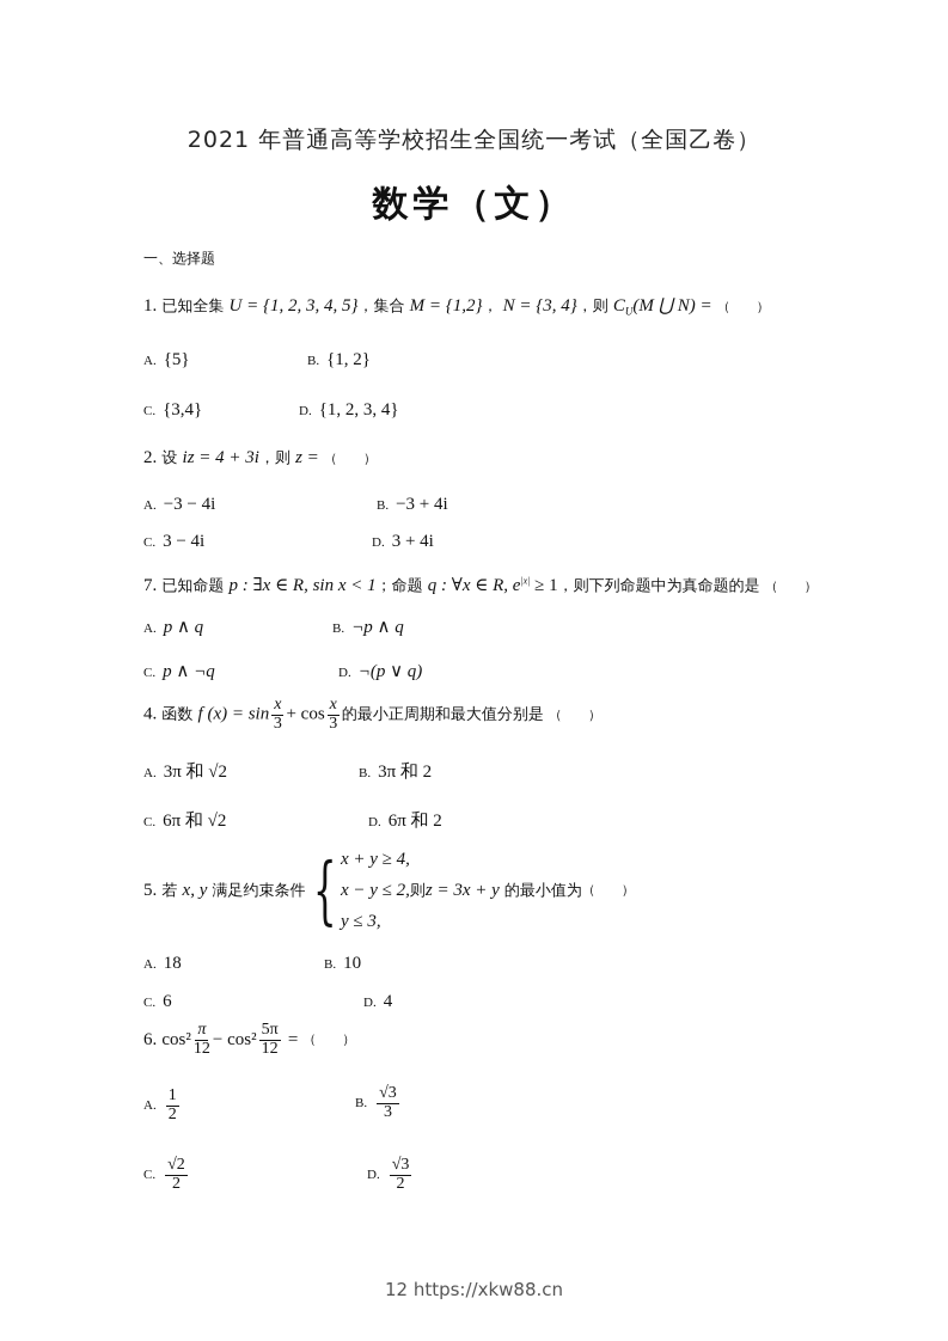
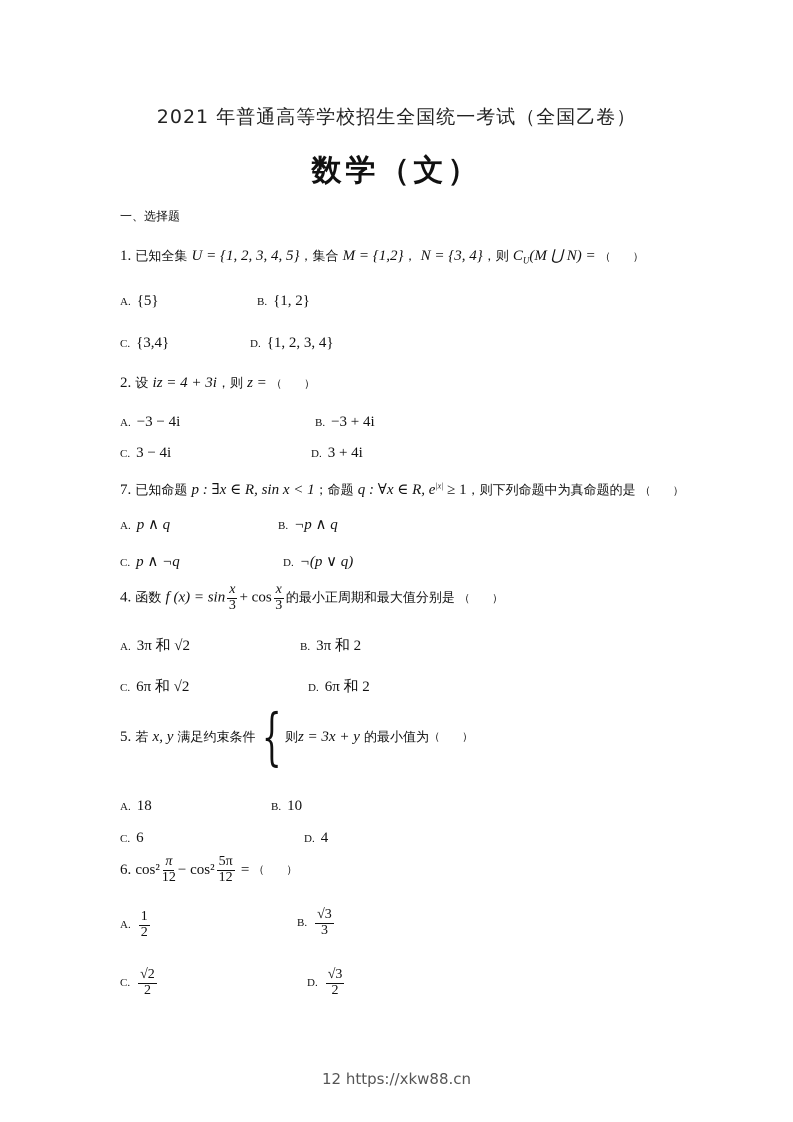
  2021 年普通高等学校招生全国统一考试（全国乙卷）
  数学（文）
  一、选择题
  1. 已知全集 U = {1, 2, 3, 4, 5}，集合 M = {1,2}， N = {3, 4}，则 CU(M ⋃ N) = （ ）
  A. {5}
  B. {1, 2}
  C. {3,4}
  D. {1, 2, 3, 4}
  2. 设 iz = 4 + 3i，则 z = （ ）
  A. −3 − 4i
  B. −3 + 4i
  C. 3 − 4i
  D. 3 + 4i
  7. 已知命题 p : ∃x ∈ R, sin x < 1；命题 q : ∀x ∈ R, e|x| ≥ 1，则下列命题中为真命题的是 （ ）
  A. p ∧ q
  B. ¬p ∧ q
  C. p ∧ ¬q
  D. ¬(p ∨ q)
  4. 函数 f (x) = sin
  x
  3
  + cos
  x
  3
  的最小正周期和最大值分别是 （ ）
  A. 3π 和 √2
  B. 3π 和 2
  C. 6π 和 √2
  D. 6π 和 2
  5.
  若
  x, y
  满足约束条件
  {
- x + y ≥ 4,
- x − y ≤ 2,
- y ≤ 3,
  则
  z = 3x + y
  的最小值为
  （ ）
  A. 18
  B. 10
  C. 6
  D. 4
  6.
  cos²
  π
  12
  − cos²
  5π
  12
  =
  （ ）
  A.
  1
  2
  B.
  √3
  3
  C.
  √2
  2
  D.
  √3
  2
  12 https://xkw88.cn
